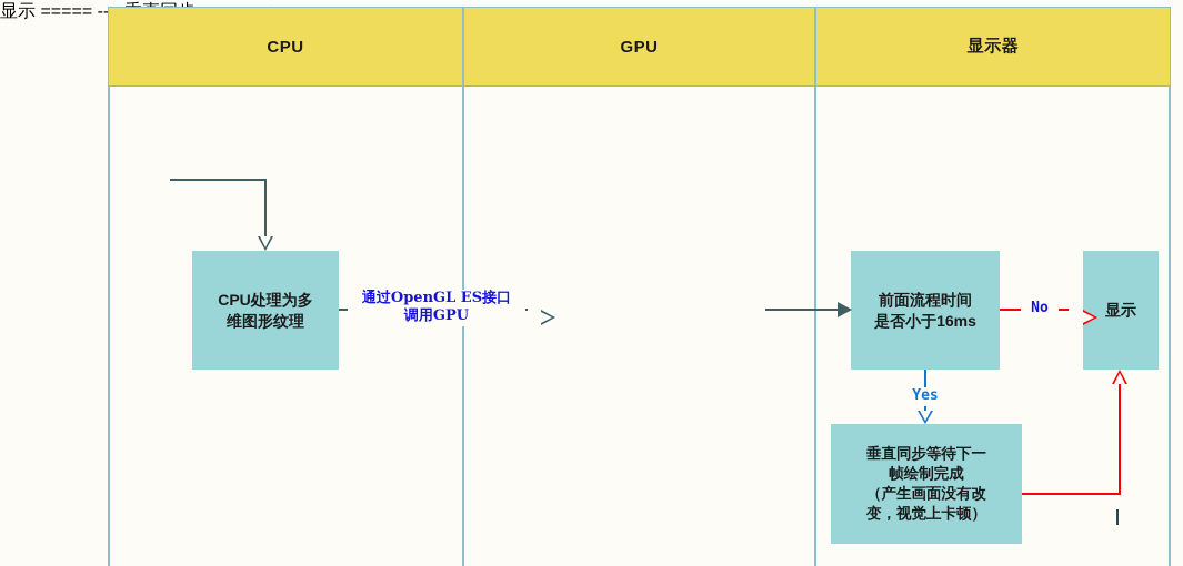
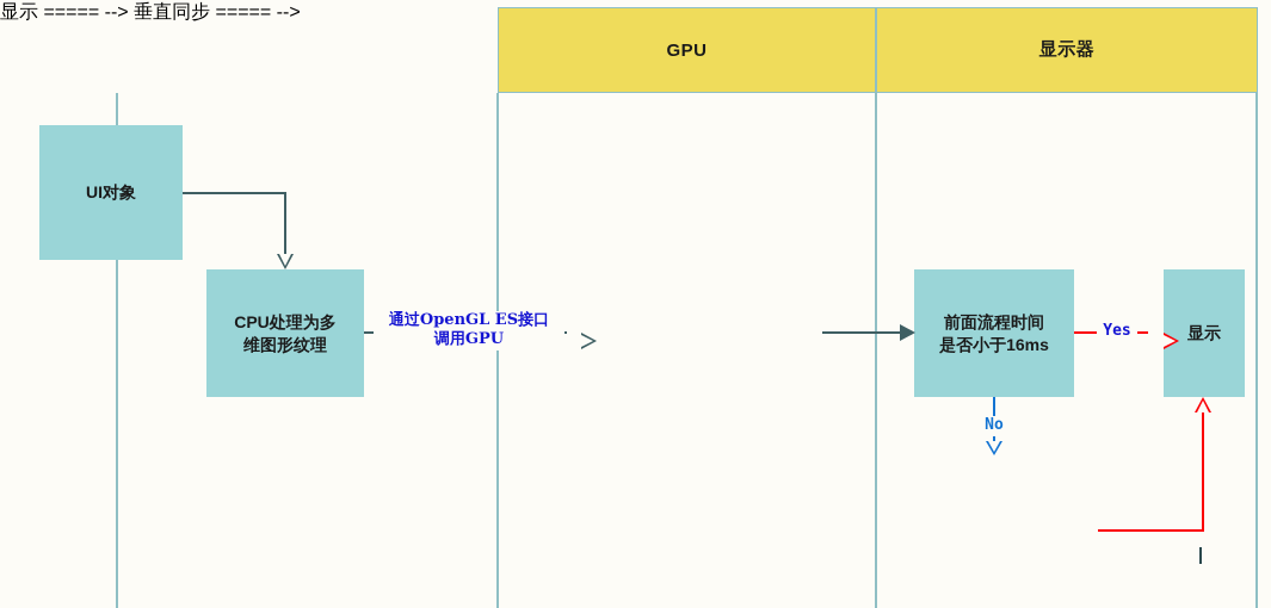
- CPU
  GPU
  显示器
+ UI对象
  CPU处理为多
  维图形纹理
  前面流程时间
  是否小于16ms
  显示
- 垂直同步等待下一
- 帧绘制完成
- （产生画面没有改
- 变，视觉上卡顿）
  通过OpenGL ES接口
  调用GPU
  显示 ===== -->
- No
+ Yes
  垂直同步 ===== -->
- Yes
+ No
